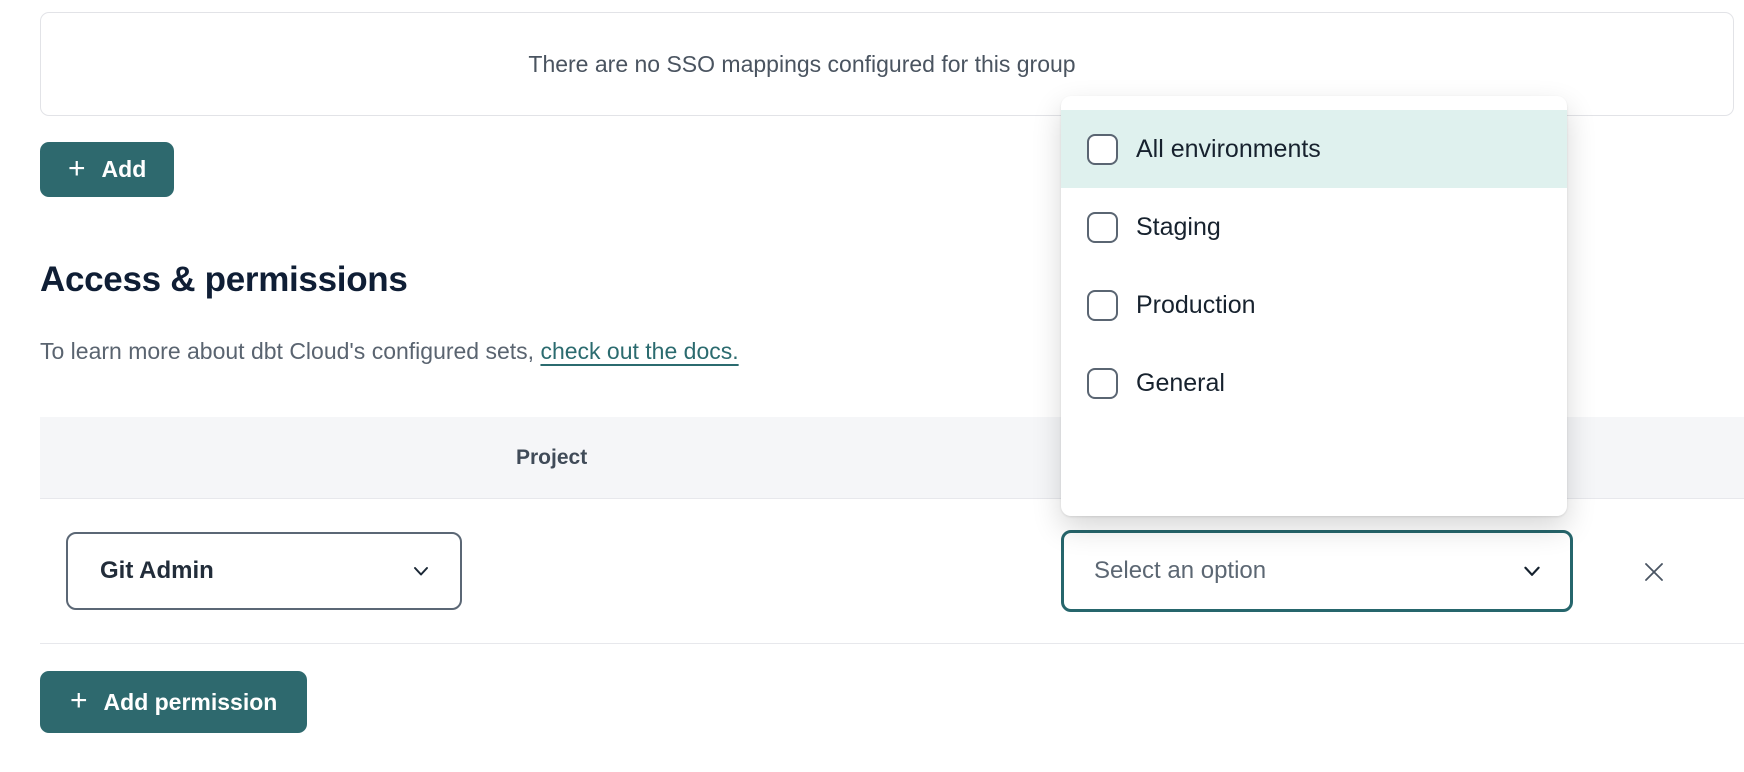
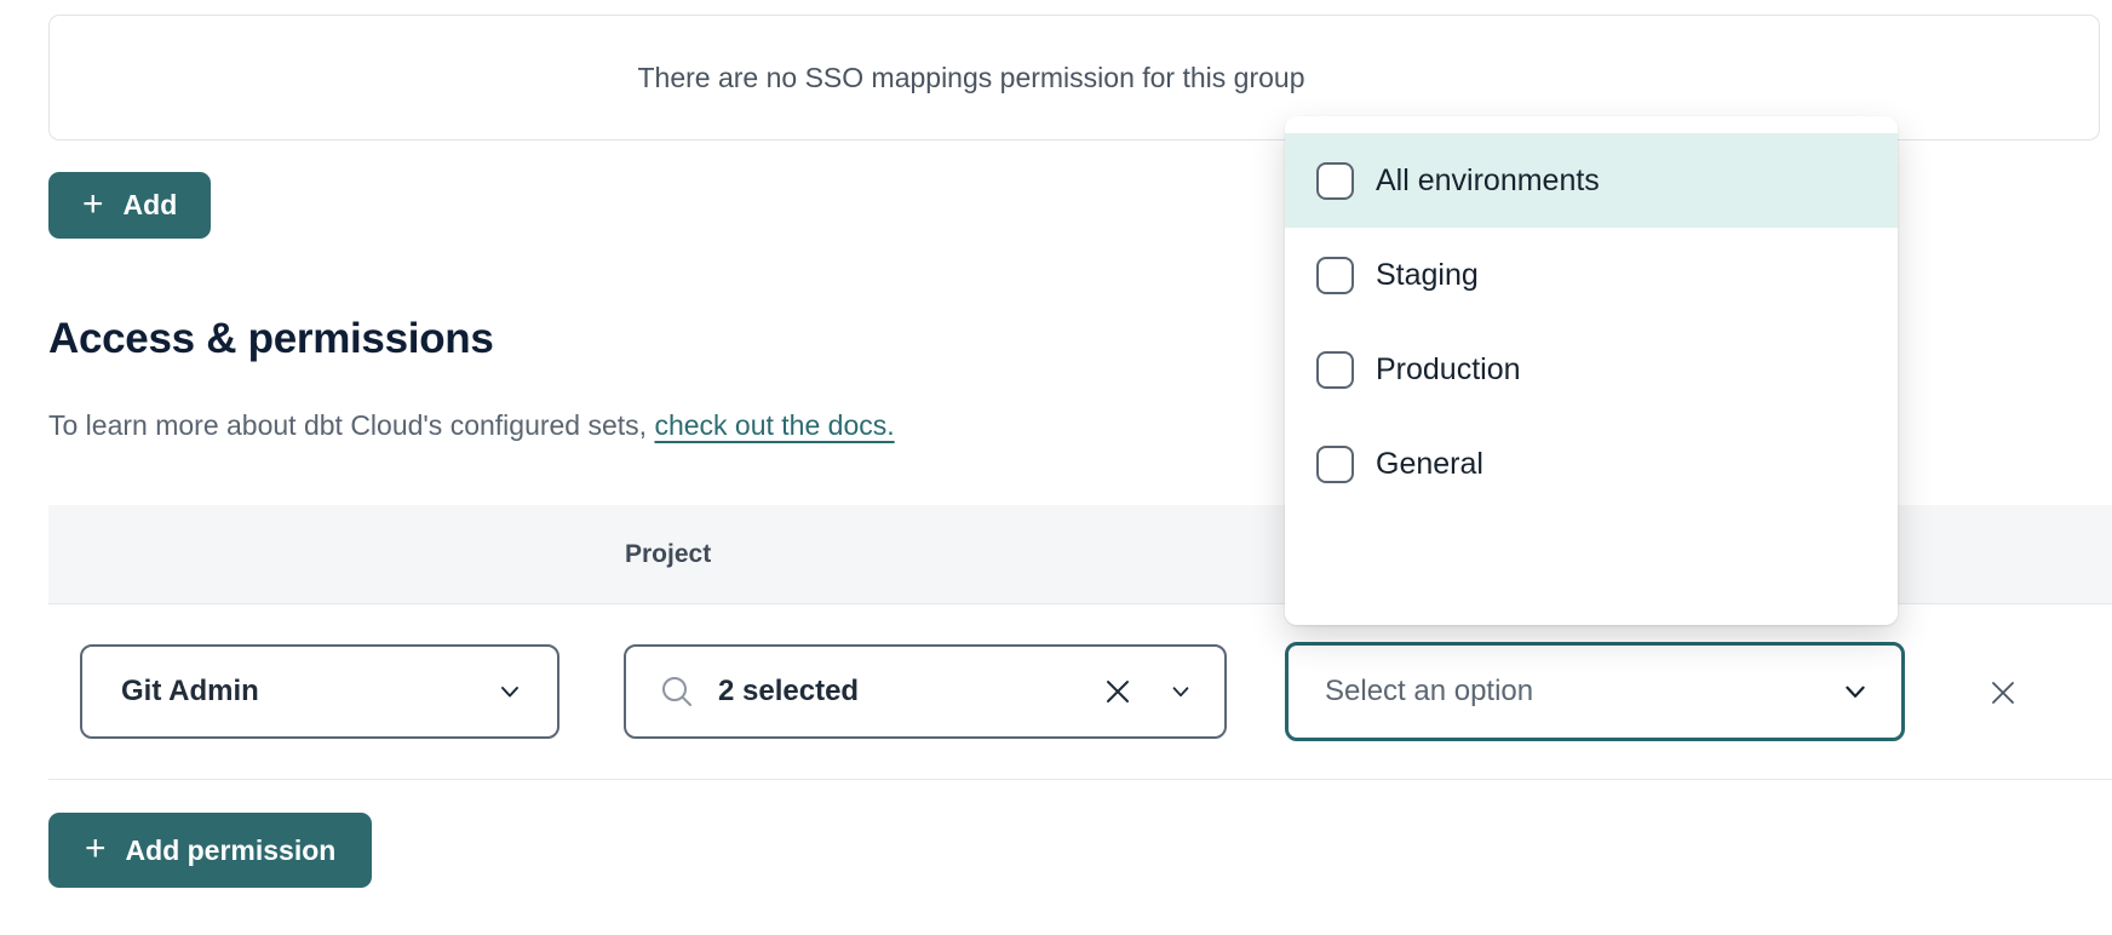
- There are no SSO mappings configured for this group
+ There are no SSO mappings permission for this group
  +
  Add
  Access & permissions
  To learn more about dbt Cloud's configured sets, check out the docs.
  Project
  Git Admin
+ 2 selected
  Select an option
  All environments
  Staging
  Production
  General
  +
  Add permission
